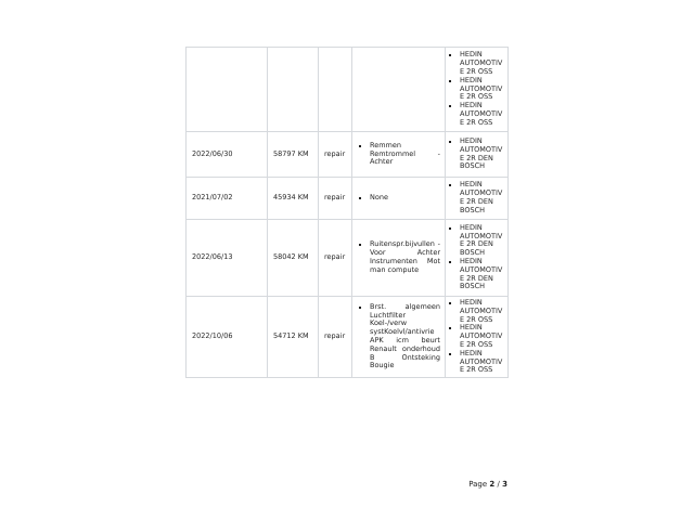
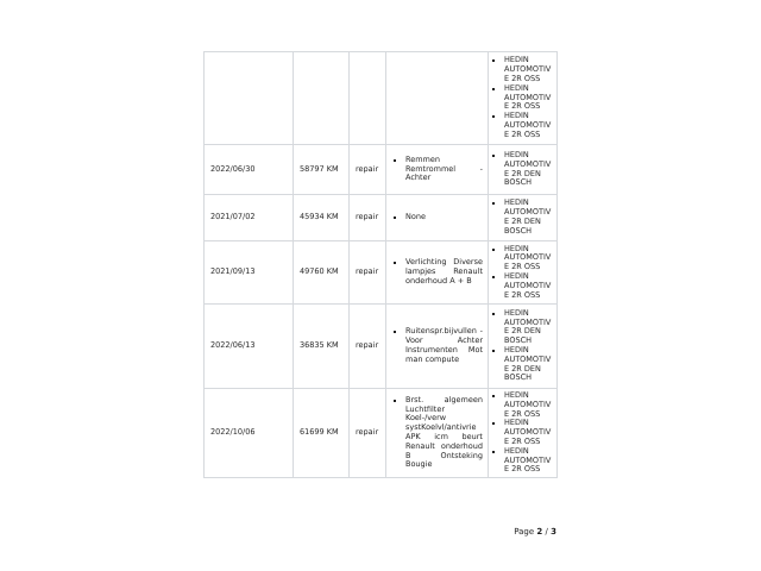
  				HEDIN AUTOMOTIVE 2R OSS HEDIN AUTOMOTIVE 2R OSS HEDIN AUTOMOTIVE 2R OSS
  2022/06/30	58797 KM	repair	Remmen Remtrommel - Achter	HEDIN AUTOMOTIVE 2R DEN BOSCH
  2021/07/02	45934 KM	repair	None	HEDIN AUTOMOTIVE 2R DEN BOSCH
+ 2021/09/13	49760 KM	repair	Verlichting Diverse lampjes Renault onderhoud A + B	HEDIN AUTOMOTIVE 2R OSS HEDIN AUTOMOTIVE 2R OSS
- 2022/06/13	58042 KM	repair	Ruitenspr.bijvullen - Voor Achter Instrumenten Mot man compute	HEDIN AUTOMOTIVE 2R DEN BOSCH HEDIN AUTOMOTIVE 2R DEN BOSCH
+ 2022/06/13	36835 KM	repair	Ruitenspr.bijvullen - Voor Achter Instrumenten Mot man compute	HEDIN AUTOMOTIVE 2R DEN BOSCH HEDIN AUTOMOTIVE 2R DEN BOSCH
- 2022/10/06	54712 KM	repair	Brst. algemeen Luchtfilter Koel-/verw systKoelvl/antivrie APK icm beurt Renault onderhoud B Ontsteking Bougie	HEDIN AUTOMOTIVE 2R OSS HEDIN AUTOMOTIVE 2R OSS HEDIN AUTOMOTIVE 2R OSS
+ 2022/10/06	61699 KM	repair	Brst. algemeen Luchtfilter Koel-/verw systKoelvl/antivrie APK icm beurt Renault onderhoud B Ontsteking Bougie	HEDIN AUTOMOTIVE 2R OSS HEDIN AUTOMOTIVE 2R OSS HEDIN AUTOMOTIVE 2R OSS
  Page 2 / 3
